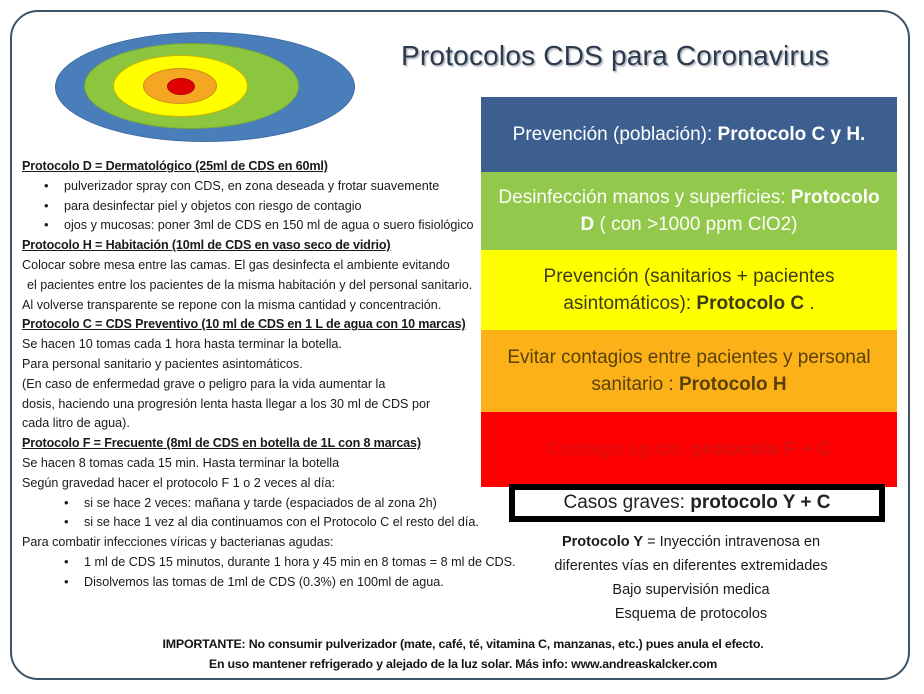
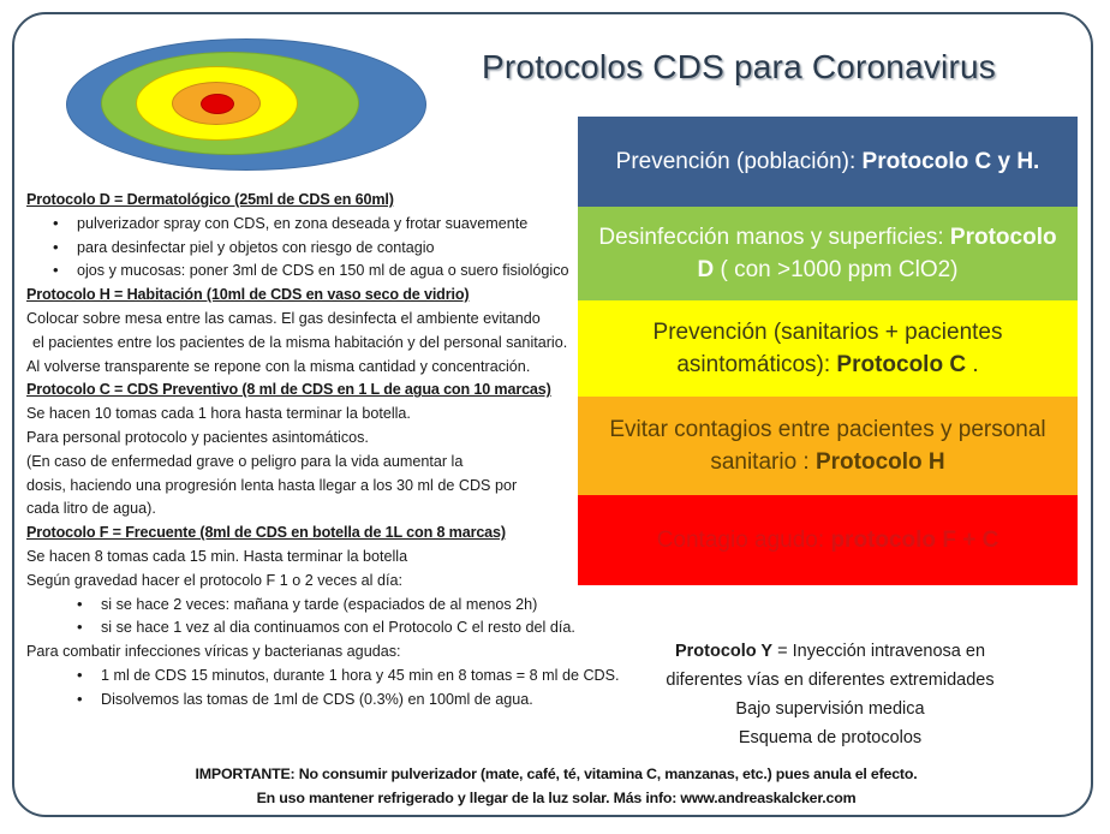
  Protocolos CDS para Coronavirus
  Protocolo D = Dermatológico (25ml de CDS en 60ml)
  pulverizador spray con CDS, en zona deseada y frotar suavemente
  para desinfectar piel y objetos con riesgo de contagio
  ojos y mucosas: poner 3ml de CDS en 150 ml de agua o suero fisiológico
  Protocolo H = Habitación (10ml de CDS en vaso seco de vidrio)
  Colocar sobre mesa entre las camas. El gas desinfecta el ambiente evitando
  el pacientes entre los pacientes de la misma habitación y del personal sanitario.
  Al volverse transparente se repone con la misma cantidad y concentración.
- Protocolo C = CDS Preventivo (10 ml de CDS en 1 L de agua con 10 marcas)
+ Protocolo C = CDS Preventivo (8 ml de CDS en 1 L de agua con 10 marcas)
  Se hacen 10 tomas cada 1 hora hasta terminar la botella.
- Para personal sanitario y pacientes asintomáticos.
+ Para personal protocolo y pacientes asintomáticos.
  (En caso de enfermedad grave o peligro para la vida aumentar la
  dosis, haciendo una progresión lenta hasta llegar a los 30 ml de CDS por
  cada litro de agua).
  Protocolo F = Frecuente (8ml de CDS en botella de 1L con 8 marcas)
  Se hacen 8 tomas cada 15 min. Hasta terminar la botella
  Según gravedad hacer el protocolo F 1 o 2 veces al día:
- si se hace 2 veces: mañana y tarde (espaciados de al zona 2h)
+ si se hace 2 veces: mañana y tarde (espaciados de al menos 2h)
  si se hace 1 vez al dia continuamos con el Protocolo C el resto del día.
  Para combatir infecciones víricas y bacterianas agudas:
  1 ml de CDS 15 minutos, durante 1 hora y 45 min en 8 tomas = 8 ml de CDS.
  Disolvemos las tomas de 1ml de CDS (0.3%) en 100ml de agua.
  Prevención (población): Protocolo C y H.
  Desinfección manos y superficies: Protocolo D ( con >1000 ppm ClO2)
  Prevención (sanitarios + pacientes asintomáticos): Protocolo C .
  Evitar contagios entre pacientes y personal sanitario : Protocolo H
  Contagio agudo: protocolo F + C
- Casos graves: protocolo Y + C
  Protocolo Y = Inyección intravenosa en
  diferentes vías en diferentes extremidades
  Bajo supervisión medica
  Esquema de protocolos
  IMPORTANTE: No consumir pulverizador (mate, café, té, vitamina C, manzanas, etc.) pues anula el efecto.
- En uso mantener refrigerado y alejado de la luz solar. Más info: www.andreaskalcker.com
+ En uso mantener refrigerado y llegar de la luz solar. Más info: www.andreaskalcker.com
